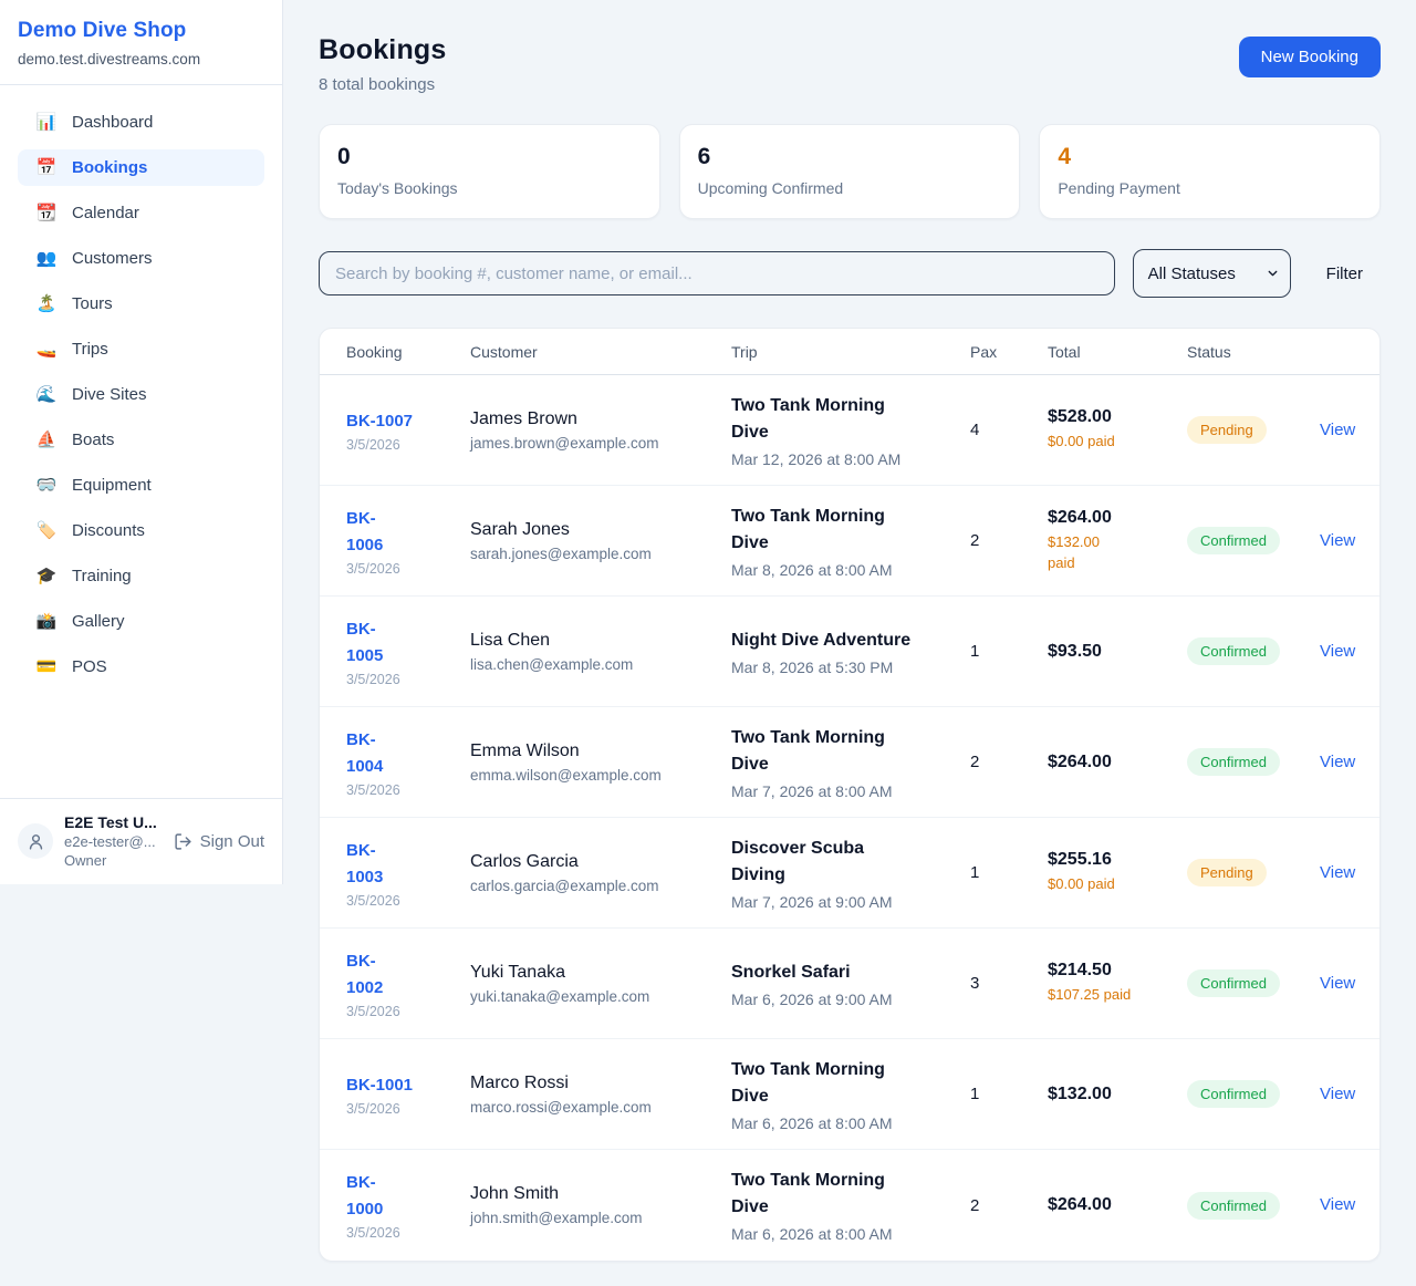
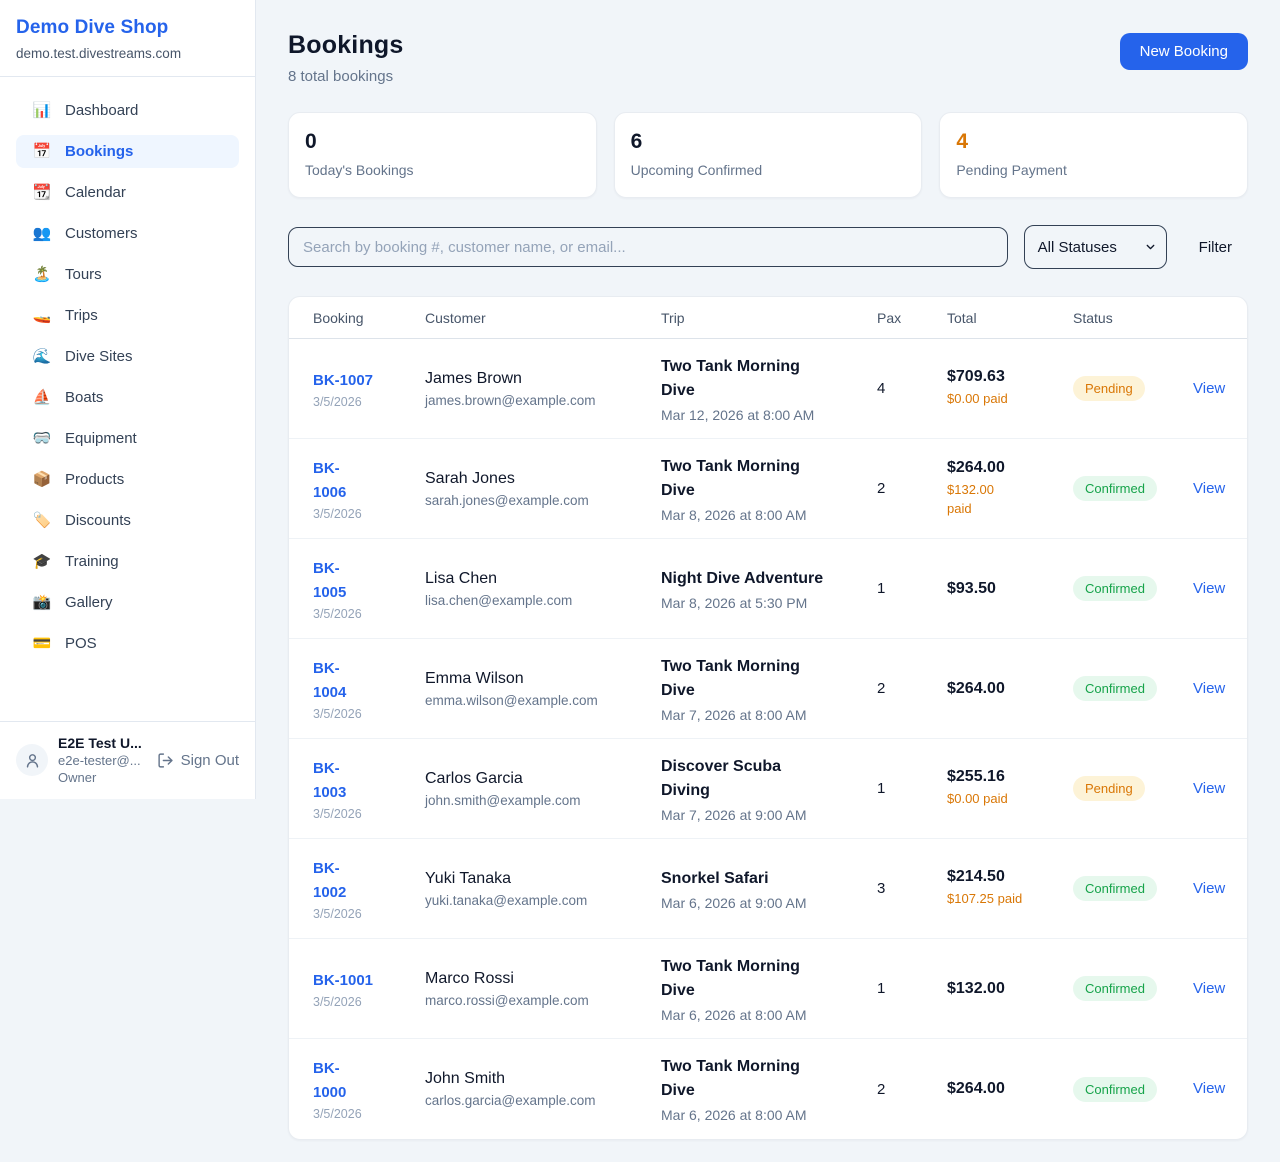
  Demo Dive Shop
  demo.test.divestreams.com
  📊
  Dashboard
  📅
  Bookings
  📆
  Calendar
  👥
  Customers
  🏝️
  Tours
  🚤
  Trips
  🌊
  Dive Sites
  ⛵
  Boats
  🥽
  Equipment
+ 📦
+ Products
  🏷️
  Discounts
  🎓
  Training
  📸
  Gallery
  💳
  POS
  E2E Test U...
  e2e-tester@...
  Owner
  Sign Out
  Bookings
  8 total bookings
  New Booking
  0
  Today's Bookings
  6
  Upcoming Confirmed
  4
  Pending Payment
  Search by booking #, customer name, or email...
  All Statuses
  Filter
  Booking
  Customer
  Trip
  Pax
  Total
  Status
  BK-1007
  3/5/2026
  James Brown
  james.brown@example.com
  Two Tank Morning
  Dive
  Mar 12, 2026 at 8:00 AM
  4
- $528.00
+ $709.63
  $0.00 paid
  Pending
  View
  BK-
  1006
  3/5/2026
  Sarah Jones
  sarah.jones@example.com
  Two Tank Morning
  Dive
  Mar 8, 2026 at 8:00 AM
  2
  $264.00
  $132.00
  paid
  Confirmed
  View
  BK-
  1005
  3/5/2026
  Lisa Chen
  lisa.chen@example.com
  Night Dive Adventure
  Mar 8, 2026 at 5:30 PM
  1
  $93.50
  Confirmed
  View
  BK-
  1004
  3/5/2026
  Emma Wilson
  emma.wilson@example.com
  Two Tank Morning
  Dive
  Mar 7, 2026 at 8:00 AM
  2
  $264.00
  Confirmed
  View
  BK-
  1003
  3/5/2026
  Carlos Garcia
- carlos.garcia@example.com
+ john.smith@example.com
  Discover Scuba
  Diving
  Mar 7, 2026 at 9:00 AM
  1
  $255.16
  $0.00 paid
  Pending
  View
  BK-
  1002
  3/5/2026
  Yuki Tanaka
  yuki.tanaka@example.com
  Snorkel Safari
  Mar 6, 2026 at 9:00 AM
  3
  $214.50
  $107.25 paid
  Confirmed
  View
  BK-1001
  3/5/2026
  Marco Rossi
  marco.rossi@example.com
  Two Tank Morning
  Dive
  Mar 6, 2026 at 8:00 AM
  1
  $132.00
  Confirmed
  View
  BK-
  1000
  3/5/2026
  John Smith
- john.smith@example.com
+ carlos.garcia@example.com
  Two Tank Morning
  Dive
  Mar 6, 2026 at 8:00 AM
  2
  $264.00
  Confirmed
  View
